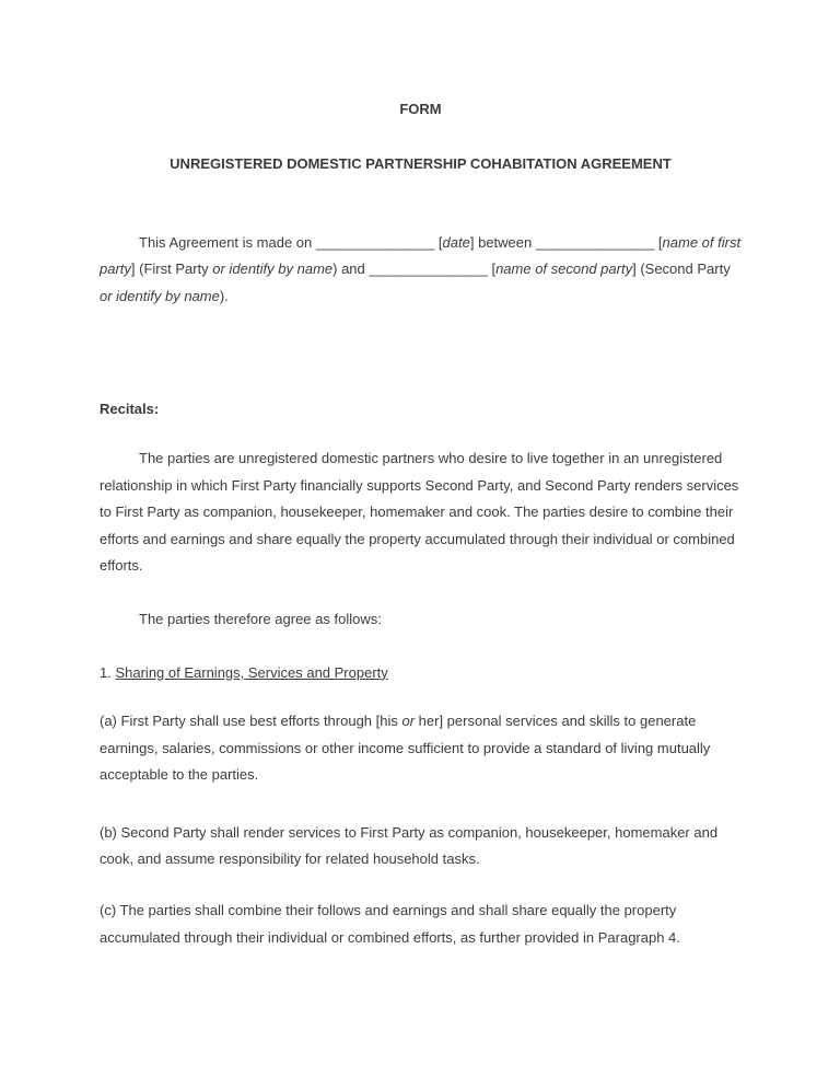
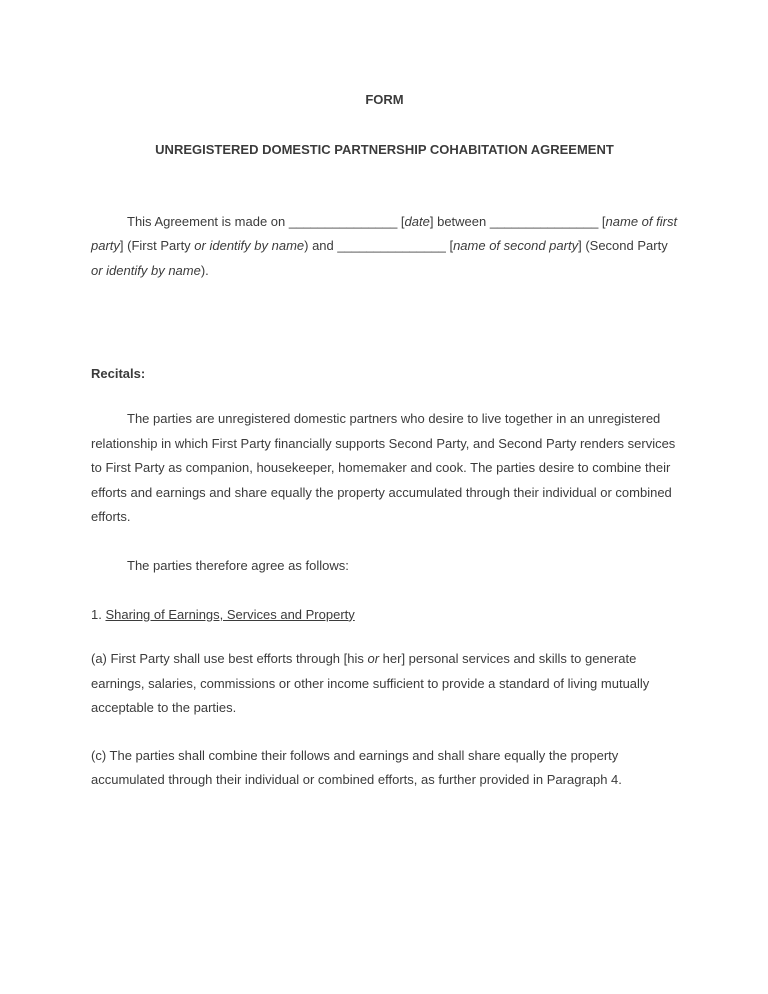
  FORM
  UNREGISTERED DOMESTIC PARTNERSHIP COHABITATION AGREEMENT
  This Agreement is made on _______________ [date] between _______________ [name of first party] (First Party or identify by name) and _______________ [name of second party] (Second Party or identify by name).
  Recitals:
  The parties are unregistered domestic partners who desire to live together in an unregistered relationship in which First Party financially supports Second Party, and Second Party renders services to First Party as companion, housekeeper, homemaker and cook. The parties desire to combine their efforts and earnings and share equally the property accumulated through their individual or combined efforts.
  The parties therefore agree as follows:
  1. Sharing of Earnings, Services and Property
  (a) First Party shall use best efforts through [his or her] personal services and skills to generate earnings, salaries, commissions or other income sufficient to provide a standard of living mutually acceptable to the parties.
- (b) Second Party shall render services to First Party as companion, housekeeper, homemaker and cook, and assume responsibility for related household tasks.
  (c) The parties shall combine their follows and earnings and shall share equally the property accumulated through their individual or combined efforts, as further provided in Paragraph 4.
